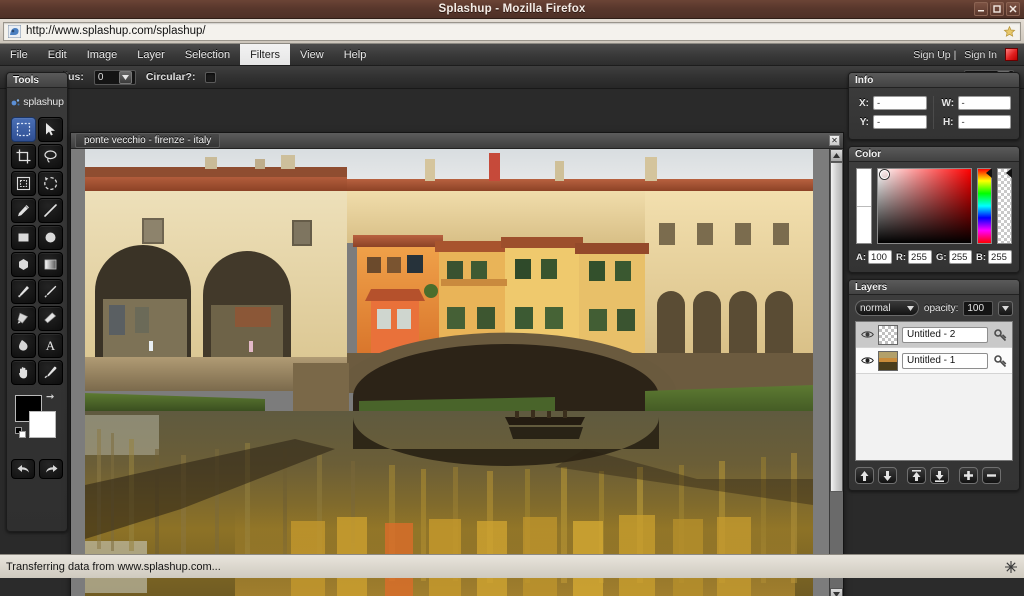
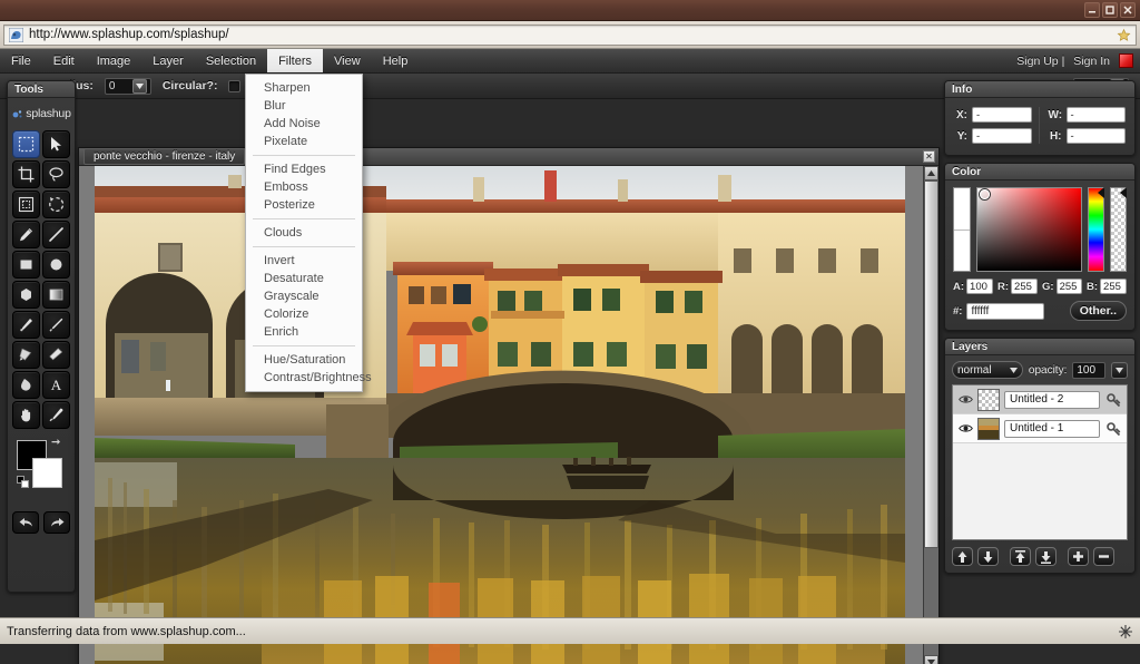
- Splashup - Mozilla Firefox
  http://www.splashup.com/splashup/
  File
  Edit
  Image
  Layer
  Selection
  Filters
  View
  Help
  Sign Up |
  Sign In
  0
  Circular?:
+ Sharpen
+ Blur
+ Add Noise
+ Pixelate
+ Find Edges
+ Emboss
+ Posterize
+ Clouds
+ Invert
+ Desaturate
+ Grayscale
+ Colorize
+ Enrich
+ Hue/Saturation
+ Contrast/Brightness
  Tools
  splashup
  A
  ponte vecchio - firenze - italy
  ✕
  Info
  X:
  -
  Y:
  -
  W:
  -
  H:
  -
  Color
  A:
  100
  R:
  255
  G:
  255
  B:
  255
+ #:
+ ffffff
+ Other..
  Layers
  normal
  opacity:
  100
  Untitled - 2
  Untitled - 1
  Transferring data from www.splashup.com...
